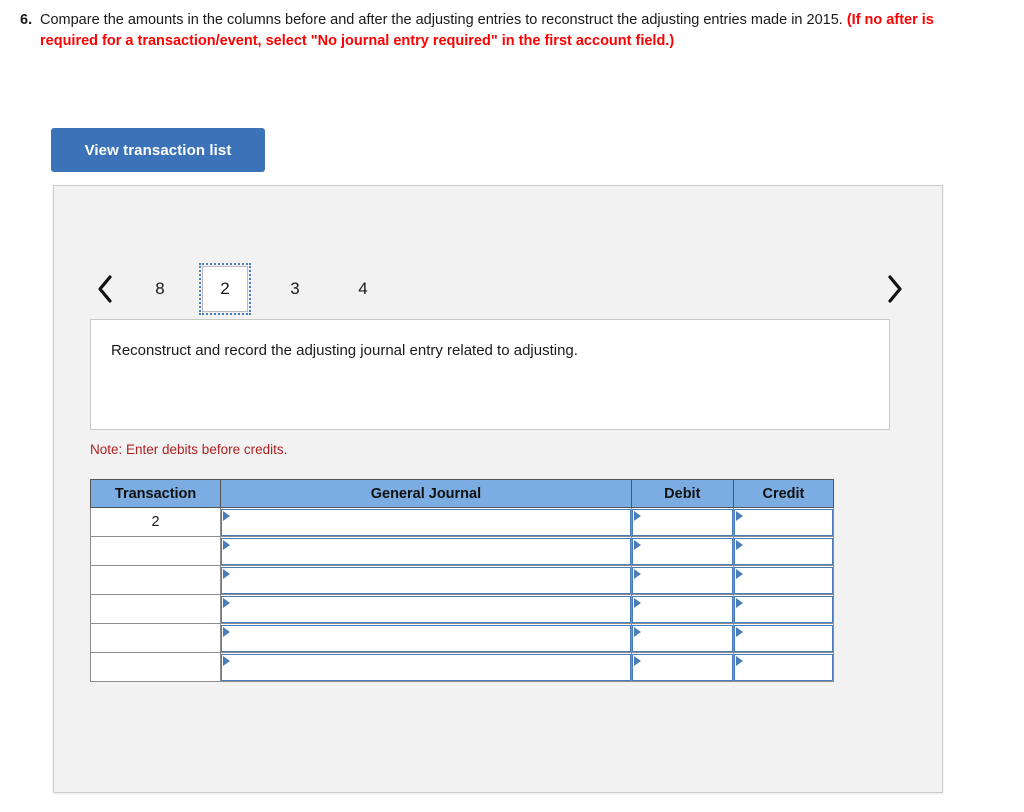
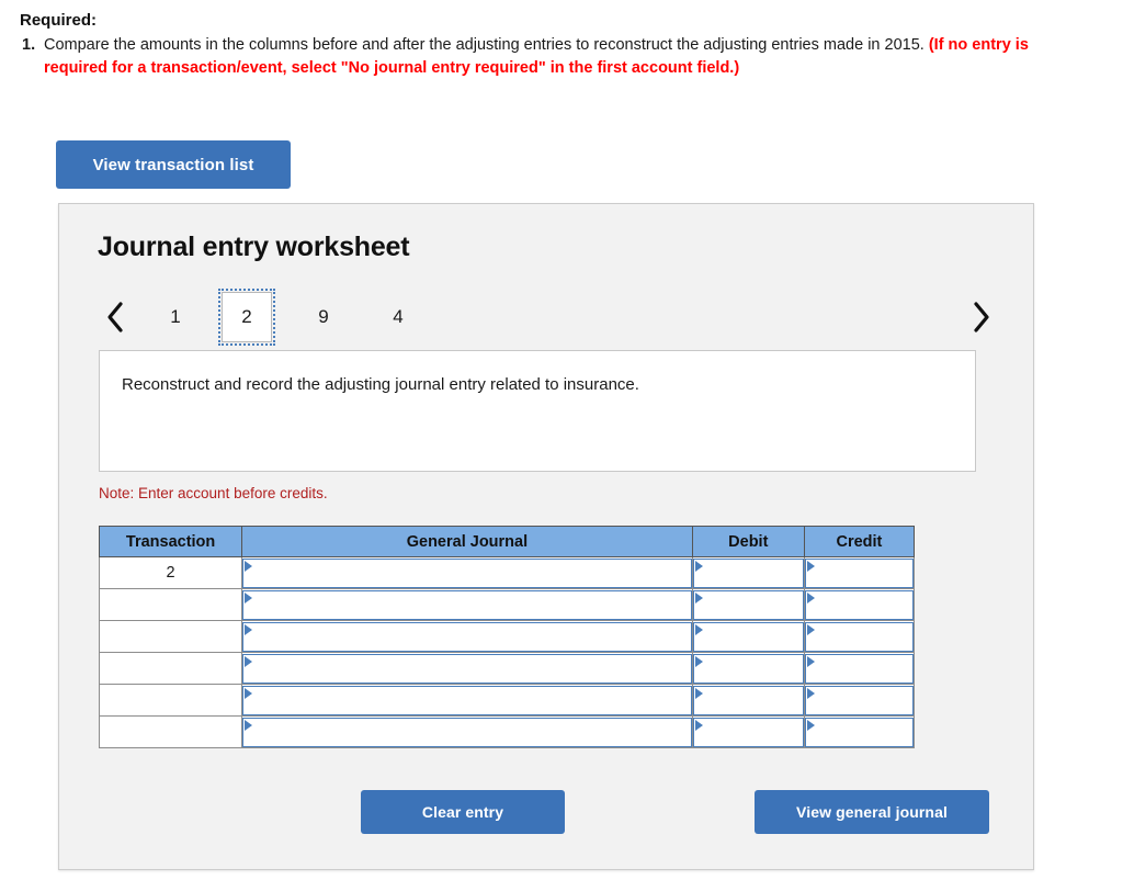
+ Required:
- 6.
+ 1.
- Compare the amounts in the columns before and after the adjusting entries to reconstruct the adjusting entries made in 2015. (If no after is required for a transaction/event, select "No journal entry required" in the first account field.)
+ Compare the amounts in the columns before and after the adjusting entries to reconstruct the adjusting entries made in 2015. (If no entry is required for a transaction/event, select "No journal entry required" in the first account field.)
  View transaction list
+ Journal entry worksheet
- 8
+ 1
  2
- 3
+ 9
  4
- Reconstruct and record the adjusting journal entry related to adjusting.
+ Reconstruct and record the adjusting journal entry related to insurance.
- Note: Enter debits before credits.
+ Note: Enter account before credits.
  Transaction	General Journal	Debit	Credit
  2
+ Clear entry
+ View general journal
